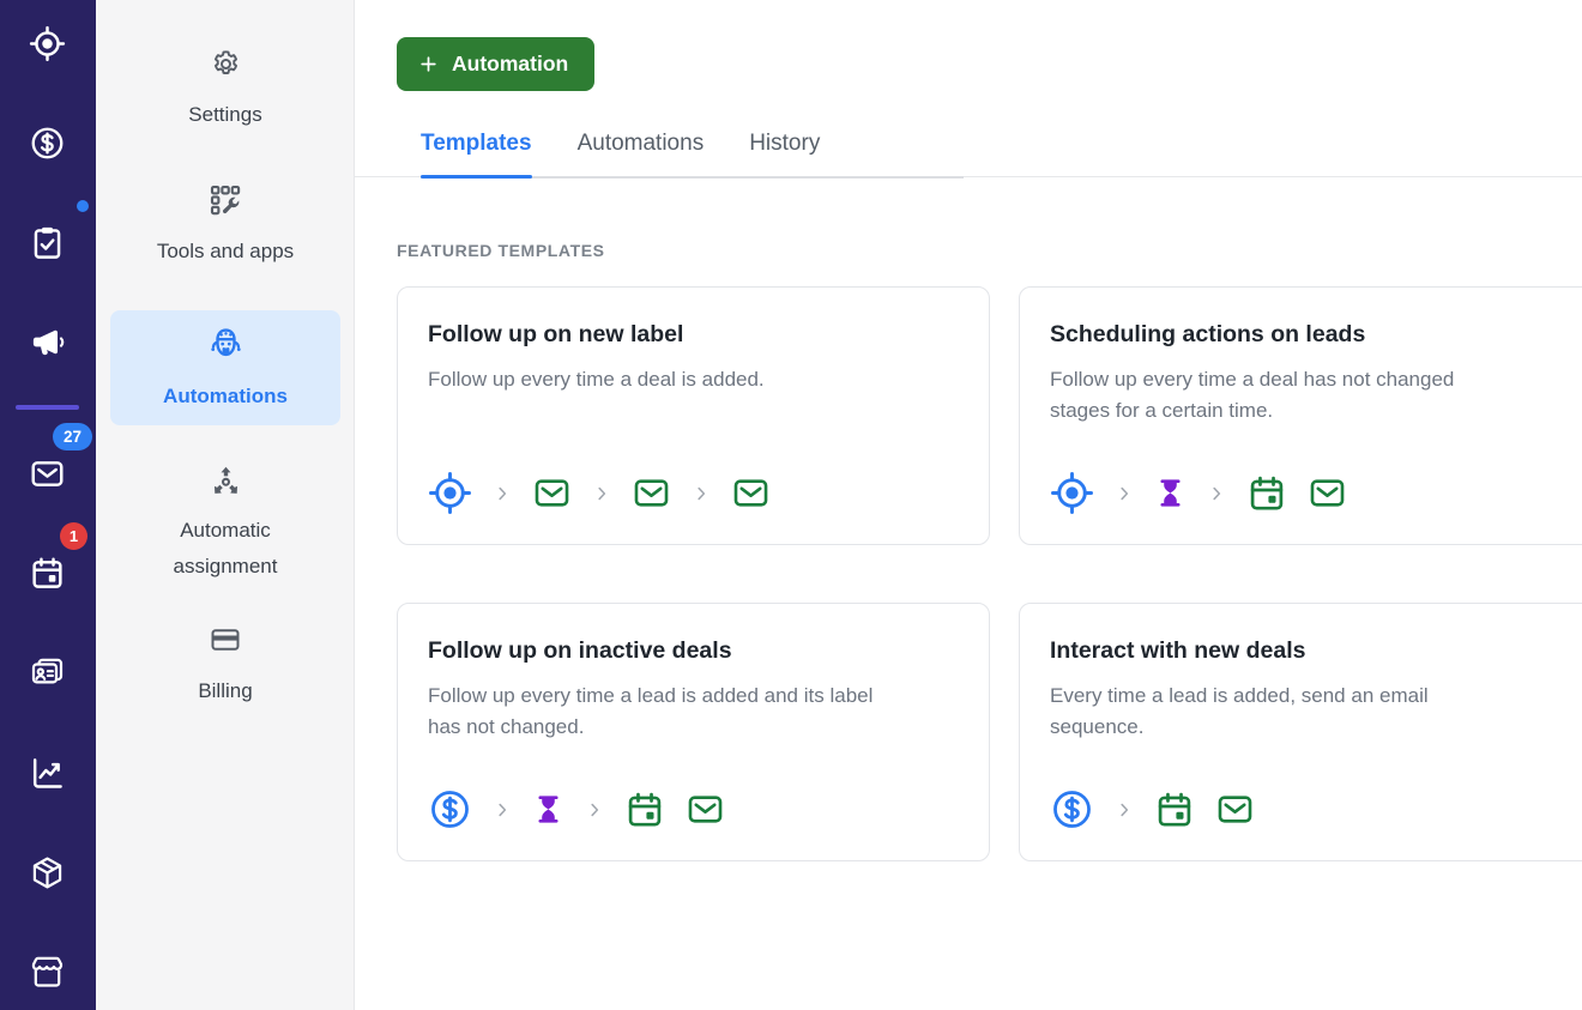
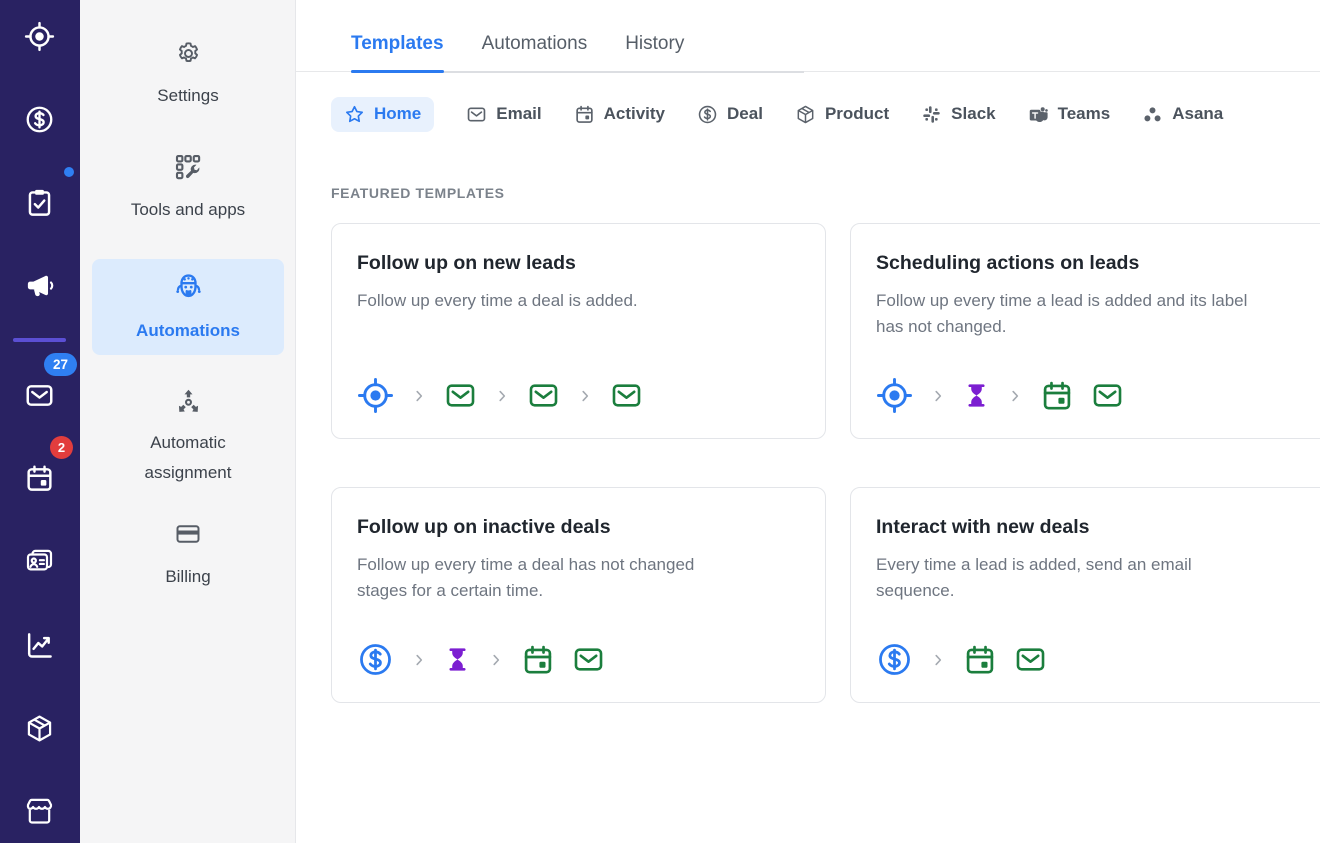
  27
- 1
+ 2
  Settings
  Tools and apps
  Automations
  Automatic assignment
  Billing
- Automation
  Templates
  Automations
  History
+ Home
+ Email
+ Activity
+ Deal
+ Product
+ Slack
+ Teams
+ Asana
  FEATURED TEMPLATES
- Follow up on new label
+ Follow up on new leads
  Follow up every time a deal is added.
  Scheduling actions on leads
- Follow up every time a deal has not changed stages for a certain time.
+ Follow up every time a lead is added and its label has not changed.
  Follow up on inactive deals
- Follow up every time a lead is added and its label has not changed.
+ Follow up every time a deal has not changed stages for a certain time.
  Interact with new deals
  Every time a lead is added, send an email sequence.
